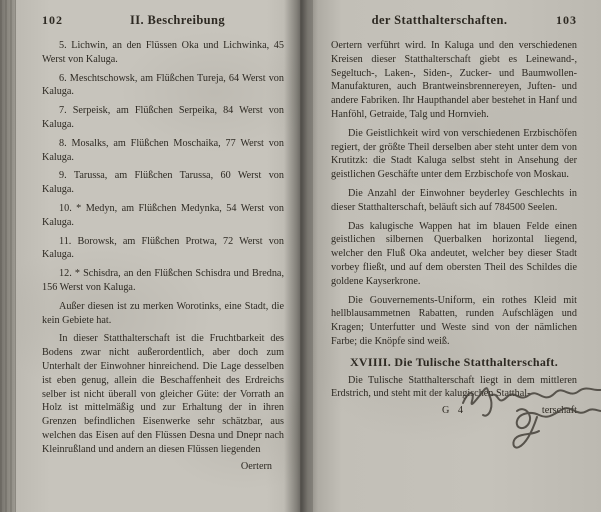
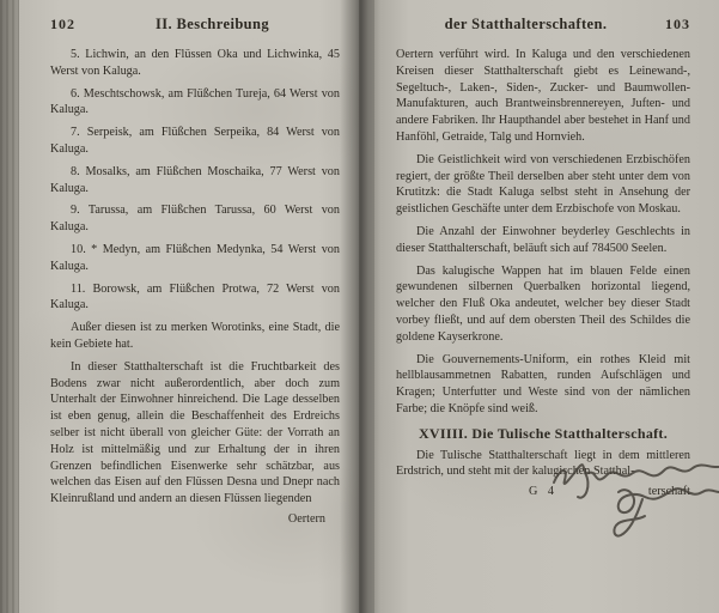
  102
  II. Beschreibung
  5. Lichwin, an den Flüssen Oka und Lichwinka, 45 Werst von Kaluga.
  6. Meschtschowsk, am Flüßchen Tureja, 64 Werst von Kaluga.
  7. Serpeisk, am Flüßchen Serpeika, 84 Werst von Kaluga.
  8. Mosalks, am Flüßchen Moschaika, 77 Werst von Kaluga.
  9. Tarussa, am Flüßchen Tarussa, 60 Werst von Kaluga.
  10. * Medyn, am Flüßchen Medynka, 54 Werst von Kaluga.
  11. Borowsk, am Flüßchen Protwa, 72 Werst von Kaluga.
- 12. * Schisdra, an den Flüßchen Schisdra und Bredna, 156 Werst von Kaluga.
  Außer diesen ist zu merken Worotinks, eine Stadt, die kein Gebiete hat.
  In dieser Statthalterschaft ist die Fruchtbarkeit des Bodens zwar nicht außerordentlich, aber doch zum Unterhalt der Einwohner hinreichend. Die Lage desselben ist eben genug, allein die Beschaffenheit des Erdreichs selber ist nicht überall von gleicher Güte: der Vorrath an Holz ist mittelmäßig und zur Erhaltung der in ihren Grenzen befindlichen Eisenwerke sehr schätzbar, aus welchen das Eisen auf den Flüssen Desna und Dnepr nach Kleinrußland und andern an diesen Flüssen liegenden
  Oertern
  der Statthalterschaften.
  103
  Oertern verführt wird. In Kaluga und den verschiedenen Kreisen dieser Statthalterschaft giebt es Leinewand-, Segeltuch-, Laken-, Siden-, Zucker- und Baumwollen-Manufakturen, auch Brantweinsbrennereyen, Juften- und andere Fabriken. Ihr Haupthandel aber bestehet in Hanf und Hanföhl, Getraide, Talg und Hornvieh.
  Die Geistlichkeit wird von verschiedenen Erzbischöfen regiert, der größte Theil derselben aber steht unter dem von Krutitzk: die Stadt Kaluga selbst steht in Ansehung der geistlichen Geschäfte unter dem Erzbischofe von Moskau.
  Die Anzahl der Einwohner beyderley Geschlechts in dieser Statthalterschaft, beläuft sich auf 784500 Seelen.
- Das kalugische Wappen hat im blauen Felde einen geistlichen silbernen Querbalken horizontal liegend, welcher den Fluß Oka andeutet, welcher bey dieser Stadt vorbey fließt, und auf dem obersten Theil des Schildes die goldene Kayserkrone.
+ Das kalugische Wappen hat im blauen Felde einen gewundenen silbernen Querbalken horizontal liegend, welcher den Fluß Oka andeutet, welcher bey dieser Stadt vorbey fließt, und auf dem obersten Theil des Schildes die goldene Kayserkrone.
  Die Gouvernements-Uniform, ein rothes Kleid mit hellblausammetnen Rabatten, runden Aufschlägen und Kragen; Unterfutter und Weste sind von der nämlichen Farbe; die Knöpfe sind weiß.
  XVIIII. Die Tulische Statthalterschaft.
  Die Tulische Statthalterschaft liegt in dem mittleren Erdstrich, und steht mit der kalugischen Statthal-
  G 4
  terschaft
